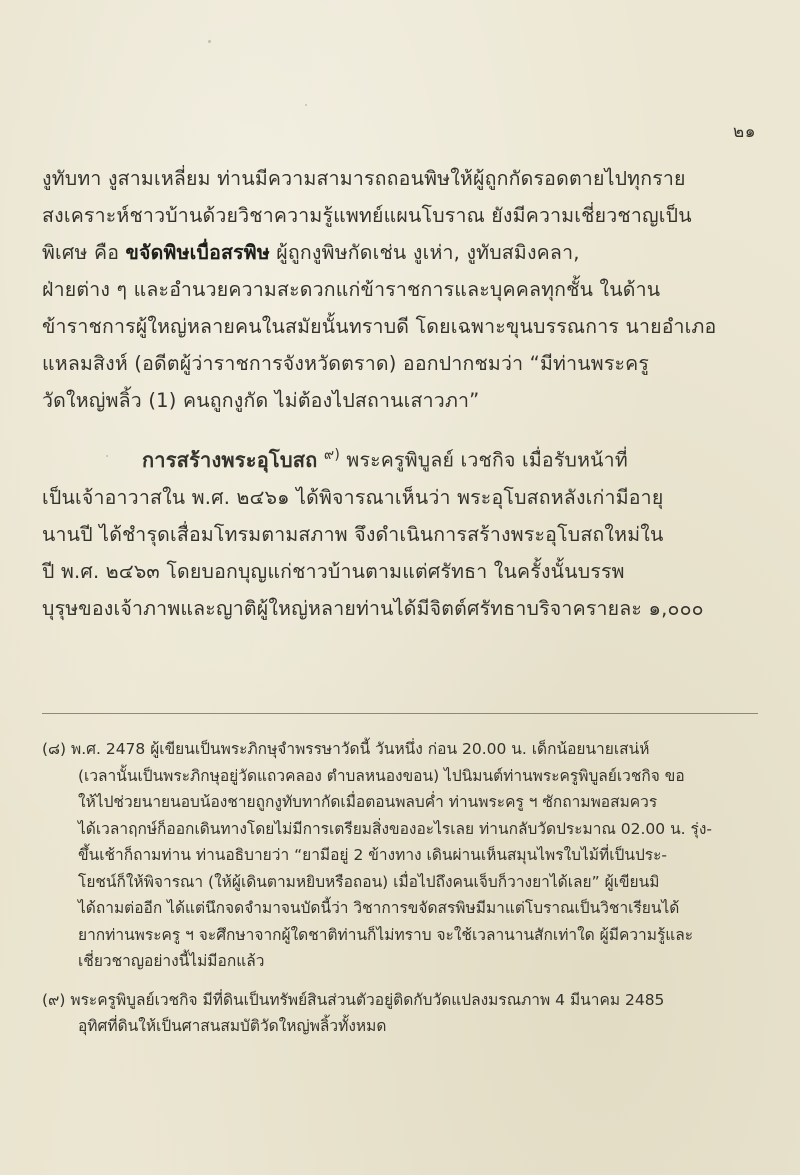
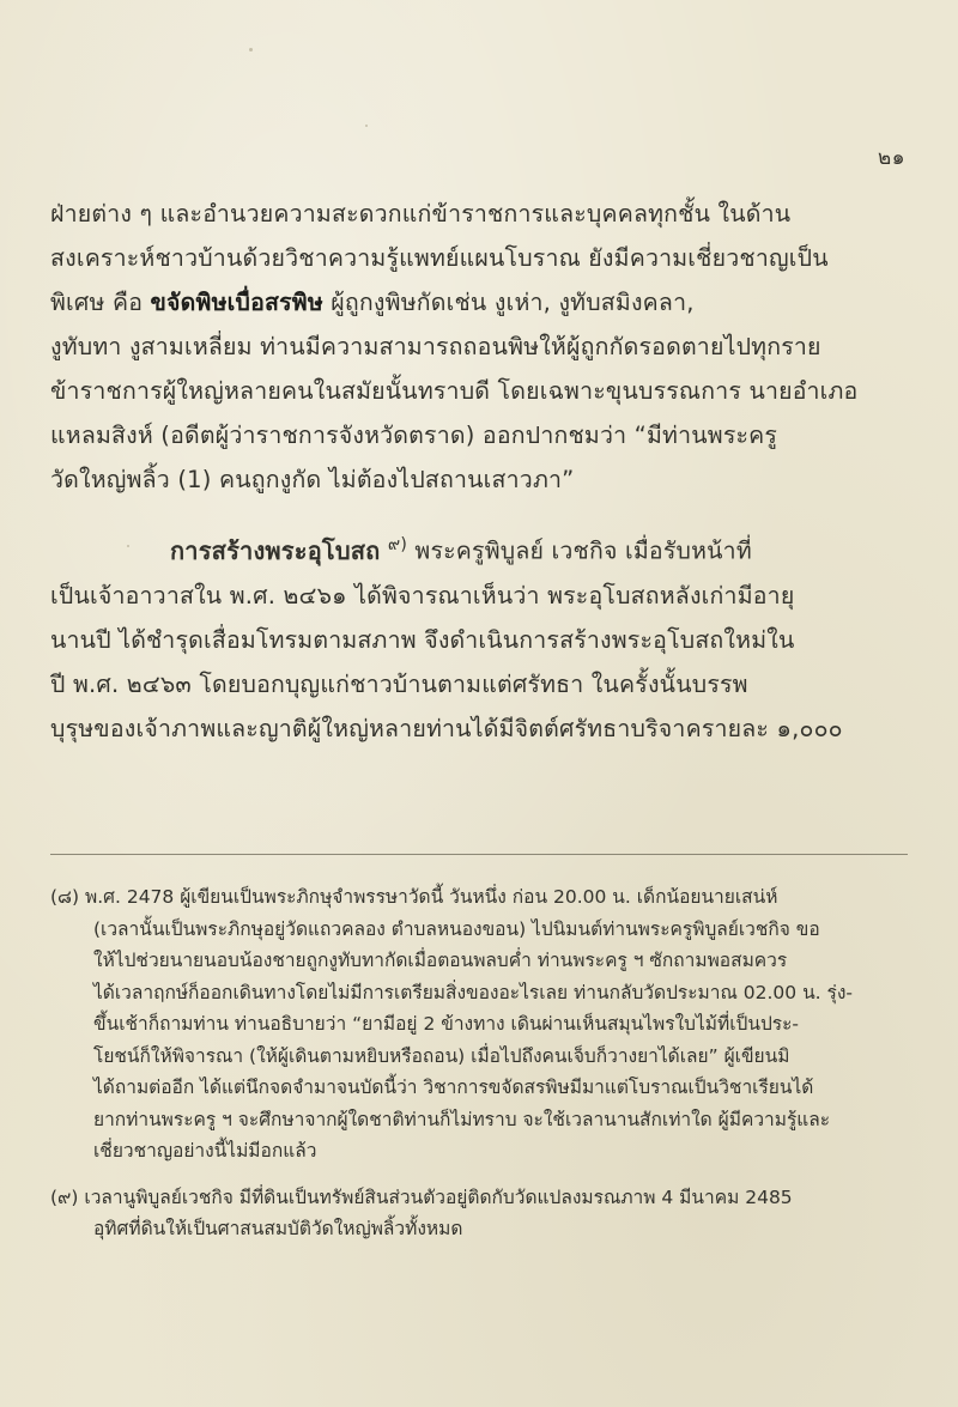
  ๒๑
- งูทับทา งูสามเหลี่ยม ท่านมีความสามารถถอนพิษให้ผู้ถูกกัดรอดตายไปทุกราย
+ ฝ่ายต่าง ๆ และอำนวยความสะดวกแก่ข้าราชการและบุคคลทุกชั้น ในด้าน
  สงเคราะห์ชาวบ้านด้วยวิชาความรู้แพทย์แผนโบราณ ยังมีความเชี่ยวชาญเป็น
  พิเศษ คือ ขจัดพิษเบื่อสรพิษ ผู้ถูกงูพิษกัดเช่น งูเห่า, งูทับสมิงคลา,
- ฝ่ายต่าง ๆ และอำนวยความสะดวกแก่ข้าราชการและบุคคลทุกชั้น ในด้าน
+ งูทับทา งูสามเหลี่ยม ท่านมีความสามารถถอนพิษให้ผู้ถูกกัดรอดตายไปทุกราย
  ข้าราชการผู้ใหญ่หลายคนในสมัยนั้นทราบดี โดยเฉพาะขุนบรรณการ นายอำเภอ
  แหลมสิงห์ (อดีตผู้ว่าราชการจังหวัดตราด) ออกปากชมว่า “มีท่านพระครู
  วัดใหญ่พลิ้ว (1) คนถูกงูกัด ไม่ต้องไปสถานเสาวภา”
  การสร้างพระอุโบสถ ๙) พระครูพิบูลย์ เวชกิจ เมื่อรับหน้าที่
  เป็นเจ้าอาวาสใน พ.ศ. ๒๔๖๑ ได้พิจารณาเห็นว่า พระอุโบสถหลังเก่ามีอายุ
  นานปี ได้ชำรุดเสื่อมโทรมตามสภาพ จึงดำเนินการสร้างพระอุโบสถใหม่ใน
  ปี พ.ศ. ๒๔๖๓ โดยบอกบุญแก่ชาวบ้านตามแต่ศรัทธา ในครั้งนั้นบรรพ
  บุรุษของเจ้าภาพและญาติผู้ใหญ่หลายท่านได้มีจิตต์ศรัทธาบริจาครายละ ๑,๐๐๐
  (๘) พ.ศ. 2478 ผู้เขียนเป็นพระภิกษุจำพรรษาวัดนี้ วันหนึ่ง ก่อน 20.00 น. เด็กน้อยนายเสน่ห์
  (เวลานั้นเป็นพระภิกษุอยู่วัดแถวคลอง ตำบลหนองขอน) ไปนิมนต์ท่านพระครูพิบูลย์เวชกิจ ขอ
  ให้ไปช่วยนายนอบน้องชายถูกงูทับทากัดเมื่อตอนพลบค่ำ ท่านพระครู ฯ ซักถามพอสมควร
  ได้เวลาฤกษ์ก็ออกเดินทางโดยไม่มีการเตรียมสิ่งของอะไรเลย ท่านกลับวัดประมาณ 02.00 น. รุ่ง-
  ขึ้นเช้าก็ถามท่าน ท่านอธิบายว่า “ยามีอยู่ 2 ข้างทาง เดินผ่านเห็นสมุนไพรใบไม้ที่เป็นประ-
  โยชน์ก็ให้พิจารณา (ให้ผู้เดินตามหยิบหรือถอน) เมื่อไปถึงคนเจ็บก็วางยาได้เลย” ผู้เขียนมิ
  ได้ถามต่ออีก ได้แต่นึกจดจำมาจนบัดนี้ว่า วิชาการขจัดสรพิษมีมาแต่โบราณเป็นวิชาเรียนได้
  ยากท่านพระครู ฯ จะศึกษาจากผู้ใดชาติท่านก็ไม่ทราบ จะใช้เวลานานสักเท่าใด ผู้มีความรู้และ
  เชี่ยวชาญอย่างนี้ไม่มีอกแล้ว
- (๙) พระครูพิบูลย์เวชกิจ มีที่ดินเป็นทรัพย์สินส่วนตัวอยู่ติดกับวัดแปลงมรณภาพ 4 มีนาคม 2485
+ (๙) เวลานูพิบูลย์เวชกิจ มีที่ดินเป็นทรัพย์สินส่วนตัวอยู่ติดกับวัดแปลงมรณภาพ 4 มีนาคม 2485
  อุทิศที่ดินให้เป็นศาสนสมบัติวัดใหญ่พลิ้วทั้งหมด
